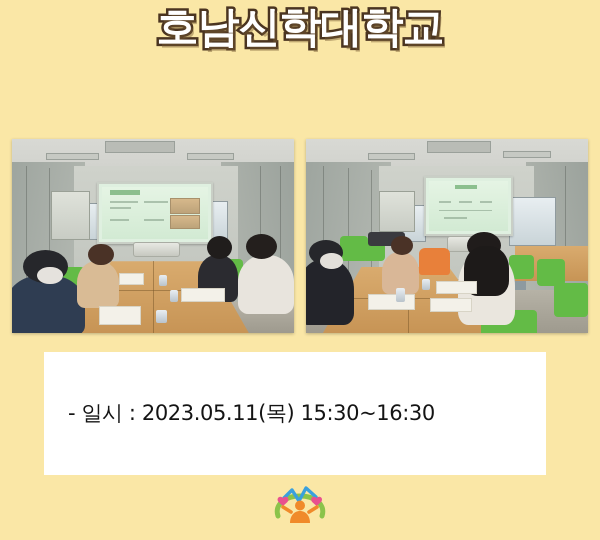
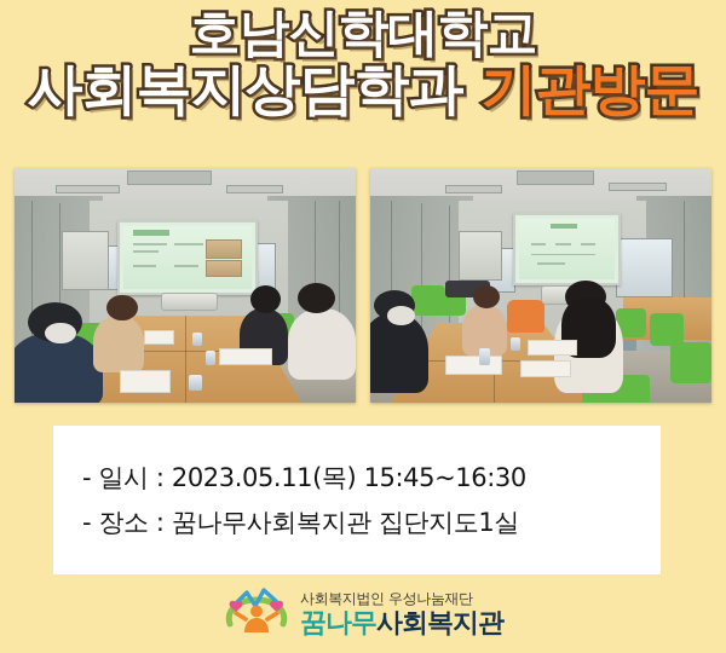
  호남신학대학교
+ 사회복지상담학과 기관방문
- - 일시 : 2023.05.11(목) 15:30~16:30
+ - 일시 : 2023.05.11(목) 15:45~16:30
+ - 장소 : 꿈나무사회복지관 집단지도1실
+ 사회복지법인 우성나눔재단
+ 꿈나무사회복지관
